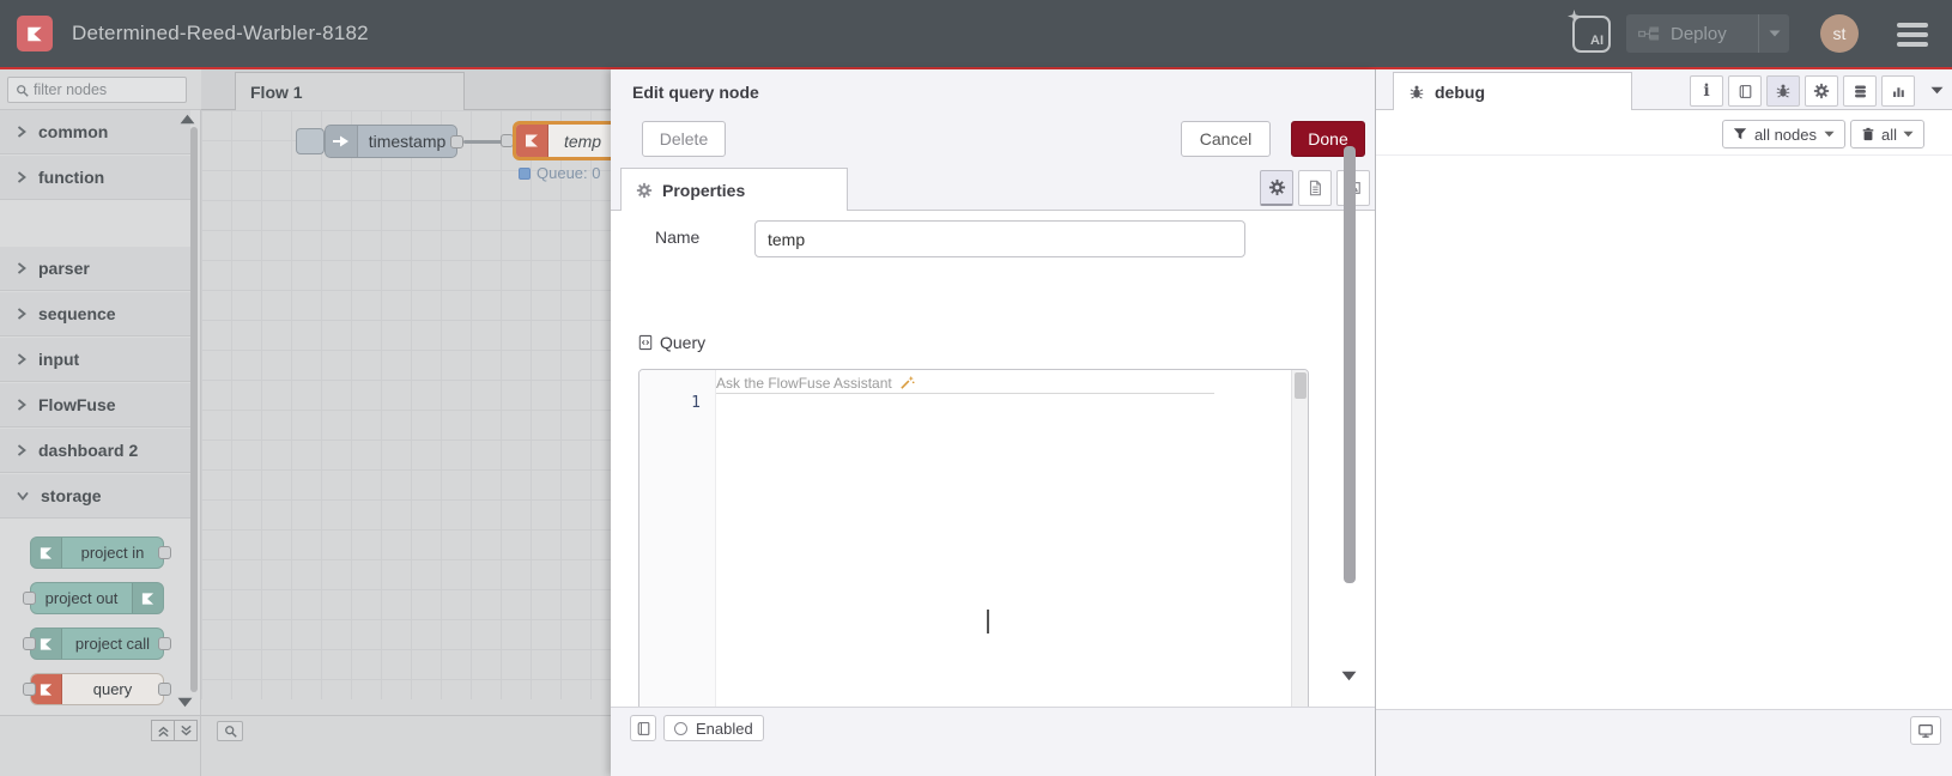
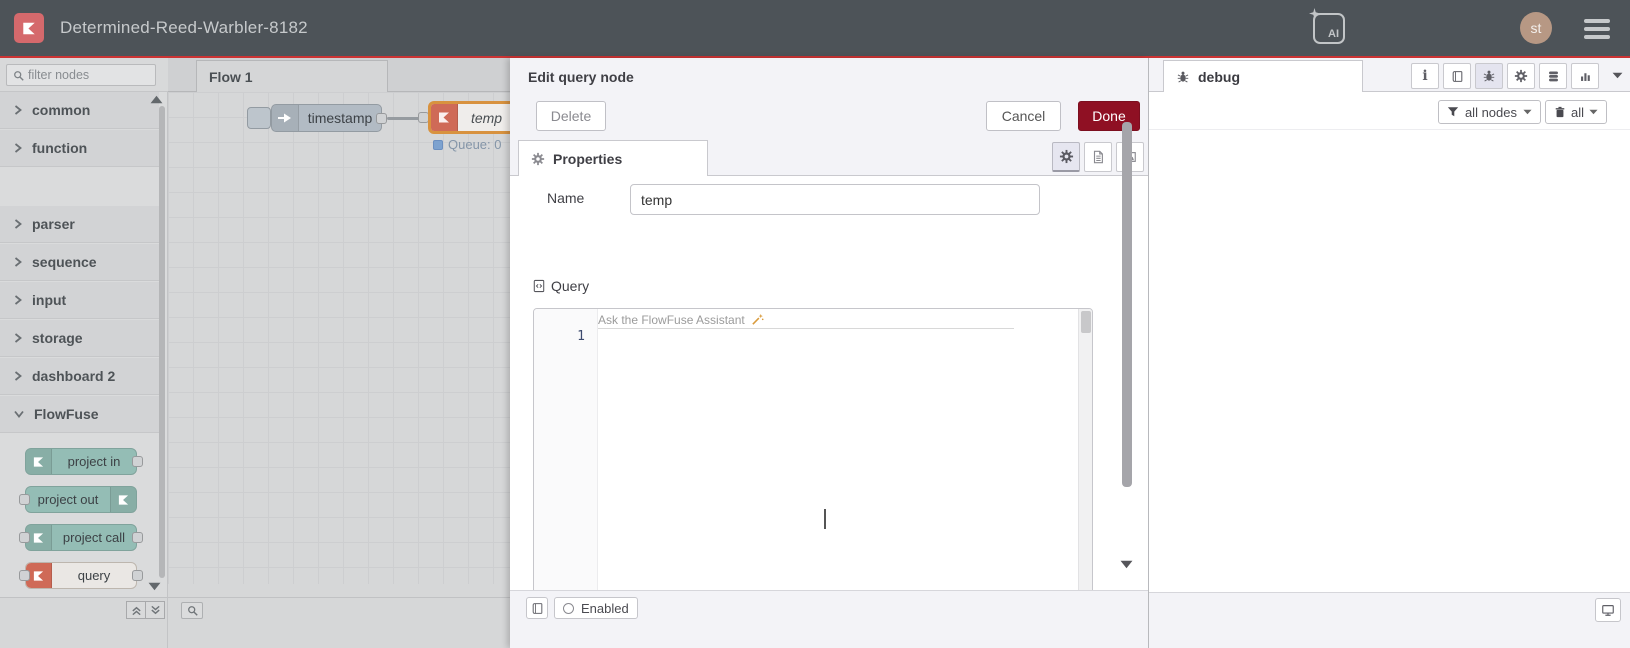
  Determined-Reed-Warbler-8182
  AI
- Deploy
  st
  filter nodes
  common
  function
  parser
  sequence
  input
- FlowFuse
+ storage
  dashboard 2
- storage
+ FlowFuse
  project in
  project out
  project call
  query
  Flow 1
  timestamp
  temp
  Queue: 0
  Edit query node
  Delete
  Cancel
  Done
  Properties
  Name
  temp
  Query
  1
  Ask the FlowFuse Assistant
  Enabled
  debug
  i
  all nodes
  all
